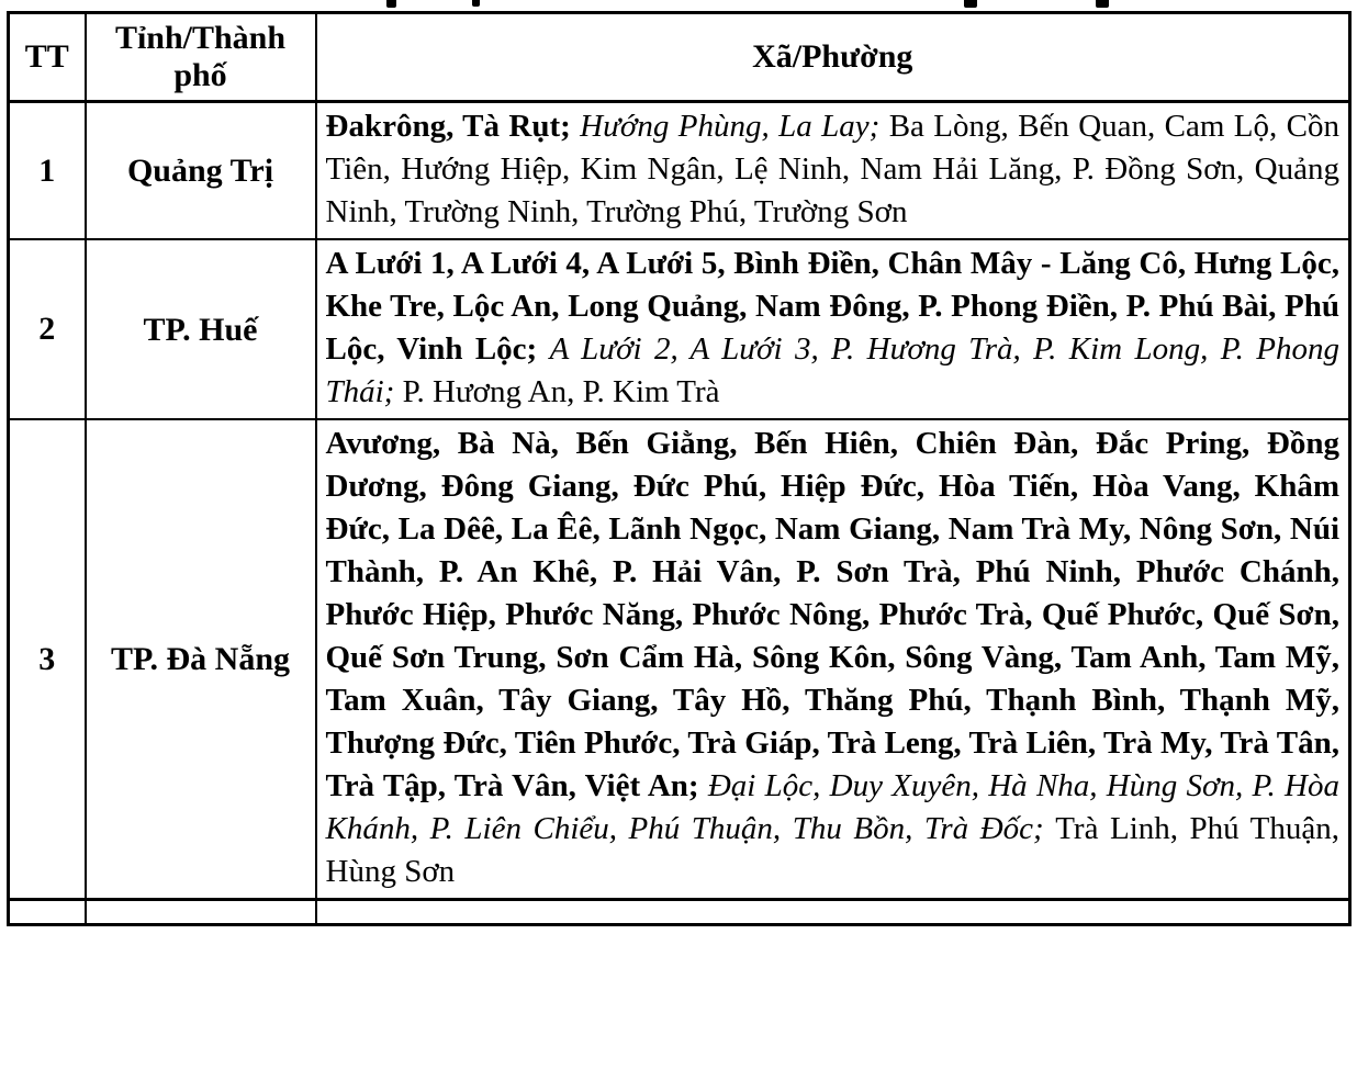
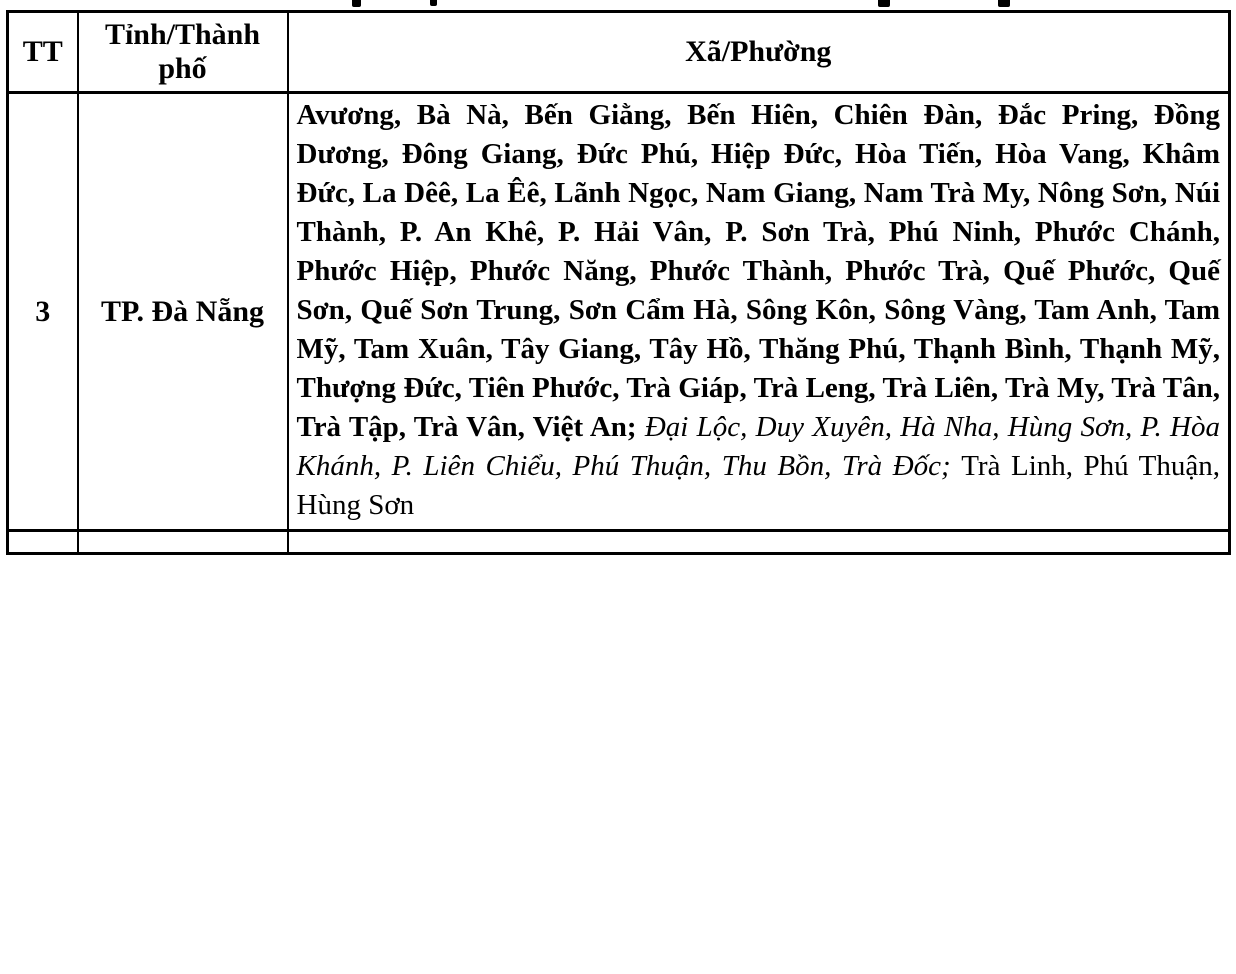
  TT	Tỉnh/Thành phố	Xã/Phường
- 1	Quảng Trị	Đakrông, Tà Rụt; Hướng Phùng, La Lay; Ba Lòng, Bến Quan, Cam Lộ, Cồn Tiên, Hướng Hiệp, Kim Ngân, Lệ Ninh, Nam Hải Lăng, P. Đồng Sơn, Quảng Ninh, Trường Ninh, Trường Phú, Trường Sơn
- 2	TP. Huế	A Lưới 1, A Lưới 4, A Lưới 5, Bình Điền, Chân Mây - Lăng Cô, Hưng Lộc, Khe Tre, Lộc An, Long Quảng, Nam Đông, P. Phong Điền, P. Phú Bài, Phú Lộc, Vinh Lộc; A Lưới 2, A Lưới 3, P. Hương Trà, P. Kim Long, P. Phong Thái; P. Hương An, P. Kim Trà
- 3	TP. Đà Nẵng	Avương, Bà Nà, Bến Giằng, Bến Hiên, Chiên Đàn, Đắc Pring, Đồng Dương, Đông Giang, Đức Phú, Hiệp Đức, Hòa Tiến, Hòa Vang, Khâm Đức, La Dêê, La Êê, Lãnh Ngọc, Nam Giang, Nam Trà My, Nông Sơn, Núi Thành, P. An Khê, P. Hải Vân, P. Sơn Trà, Phú Ninh, Phước Chánh, Phước Hiệp, Phước Năng, Phước Nông, Phước Trà, Quế Phước, Quế Sơn, Quế Sơn Trung, Sơn Cẩm Hà, Sông Kôn, Sông Vàng, Tam Anh, Tam Mỹ, Tam Xuân, Tây Giang, Tây Hồ, Thăng Phú, Thạnh Bình, Thạnh Mỹ, Thượng Đức, Tiên Phước, Trà Giáp, Trà Leng, Trà Liên, Trà My, Trà Tân, Trà Tập, Trà Vân, Việt An; Đại Lộc, Duy Xuyên, Hà Nha, Hùng Sơn, P. Hòa Khánh, P. Liên Chiểu, Phú Thuận, Thu Bồn, Trà Đốc; Trà Linh, Phú Thuận, Hùng Sơn
+ 3	TP. Đà Nẵng	Avương, Bà Nà, Bến Giằng, Bến Hiên, Chiên Đàn, Đắc Pring, Đồng Dương, Đông Giang, Đức Phú, Hiệp Đức, Hòa Tiến, Hòa Vang, Khâm Đức, La Dêê, La Êê, Lãnh Ngọc, Nam Giang, Nam Trà My, Nông Sơn, Núi Thành, P. An Khê, P. Hải Vân, P. Sơn Trà, Phú Ninh, Phước Chánh, Phước Hiệp, Phước Năng, Phước Thành, Phước Trà, Quế Phước, Quế Sơn, Quế Sơn Trung, Sơn Cẩm Hà, Sông Kôn, Sông Vàng, Tam Anh, Tam Mỹ, Tam Xuân, Tây Giang, Tây Hồ, Thăng Phú, Thạnh Bình, Thạnh Mỹ, Thượng Đức, Tiên Phước, Trà Giáp, Trà Leng, Trà Liên, Trà My, Trà Tân, Trà Tập, Trà Vân, Việt An; Đại Lộc, Duy Xuyên, Hà Nha, Hùng Sơn, P. Hòa Khánh, P. Liên Chiểu, Phú Thuận, Thu Bồn, Trà Đốc; Trà Linh, Phú Thuận, Hùng Sơn
